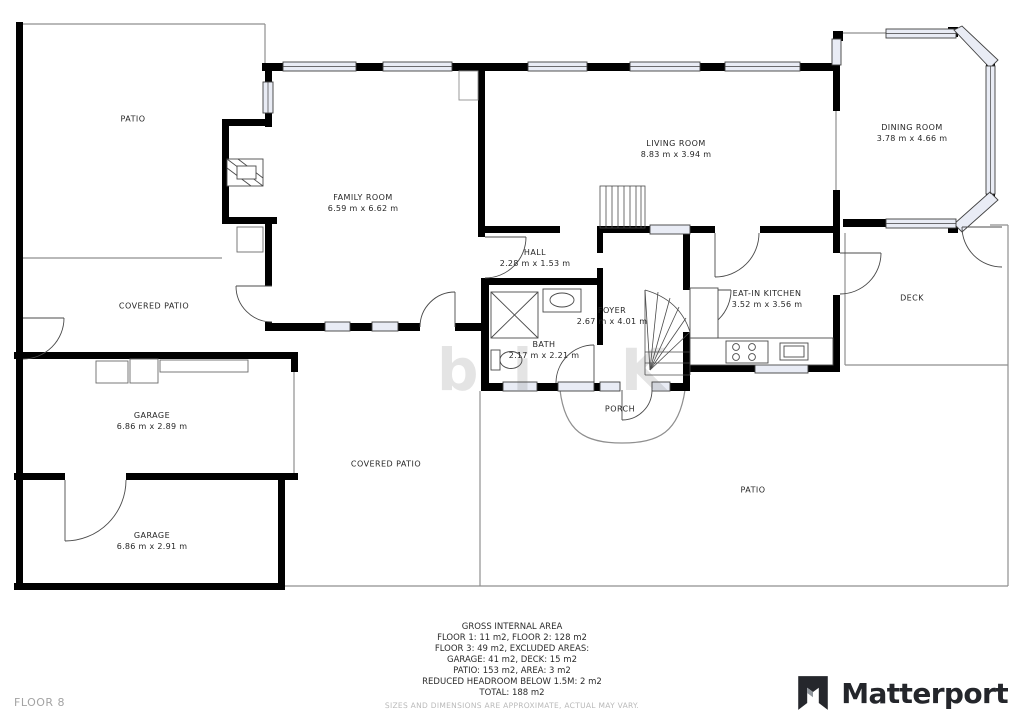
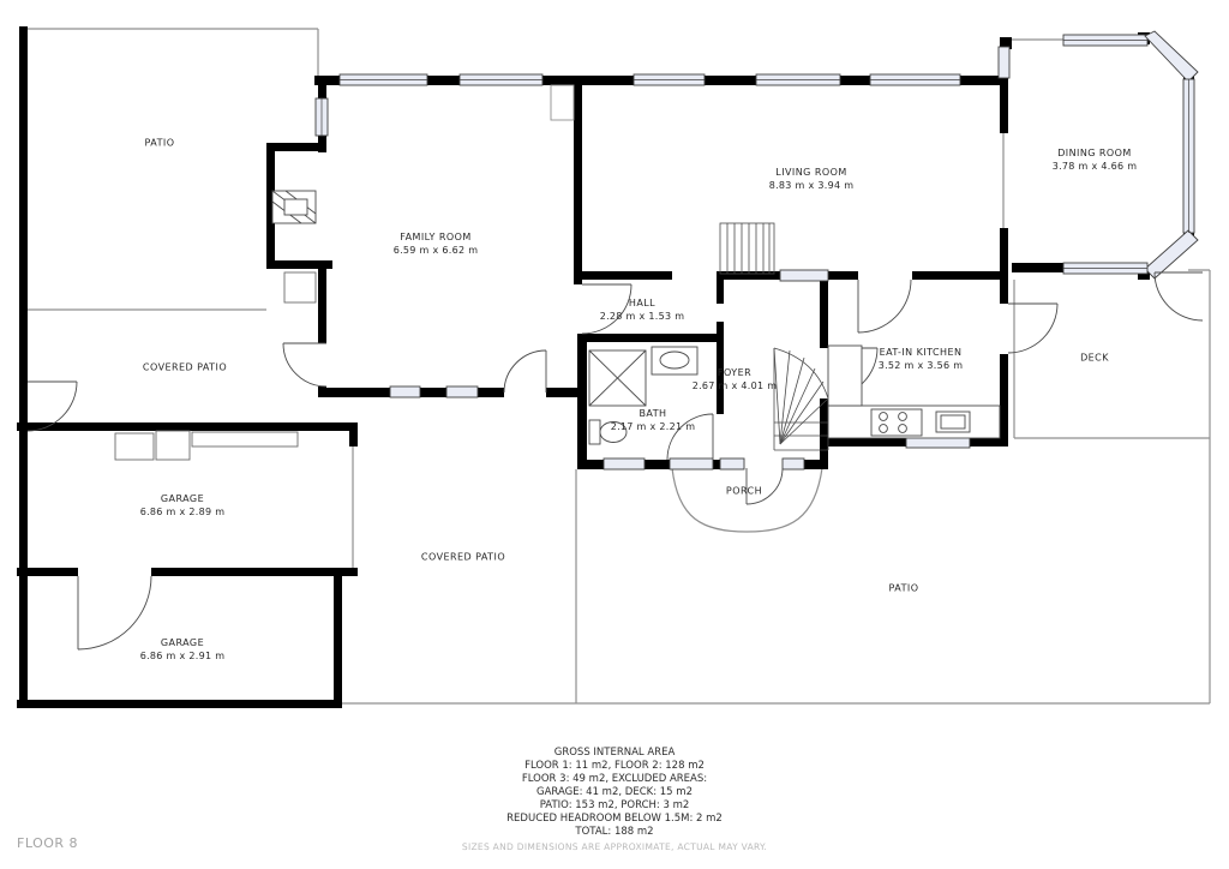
- bi K
  PATIO
  FAMILY ROOM
  6.59 m x 6.62 m
  LIVING ROOM
  8.83 m x 3.94 m
  DINING ROOM
  3.78 m x 4.66 m
  HALL
  2.28 m x 1.53 m
  FOYER
  2.67 m x 4.01 m
  BATH
  2.17 m x 2.21 m
  EAT-IN KITCHEN
  3.52 m x 3.56 m
  DECK
  COVERED PATIO
  GARAGE
  6.86 m x 2.89 m
  COVERED PATIO
  PORCH
  PATIO
  GARAGE
  6.86 m x 2.91 m
  GROSS INTERNAL AREA
  FLOOR 1: 11 m2, FLOOR 2: 128 m2
  FLOOR 3: 49 m2, EXCLUDED AREAS:
  GARAGE: 41 m2, DECK: 15 m2
- PATIO: 153 m2, AREA: 3 m2
+ PATIO: 153 m2, PORCH: 3 m2
  REDUCED HEADROOM BELOW 1.5M: 2 m2
  TOTAL: 188 m2
  SIZES AND DIMENSIONS ARE APPROXIMATE, ACTUAL MAY VARY.
  FLOOR 8
- Matterport
